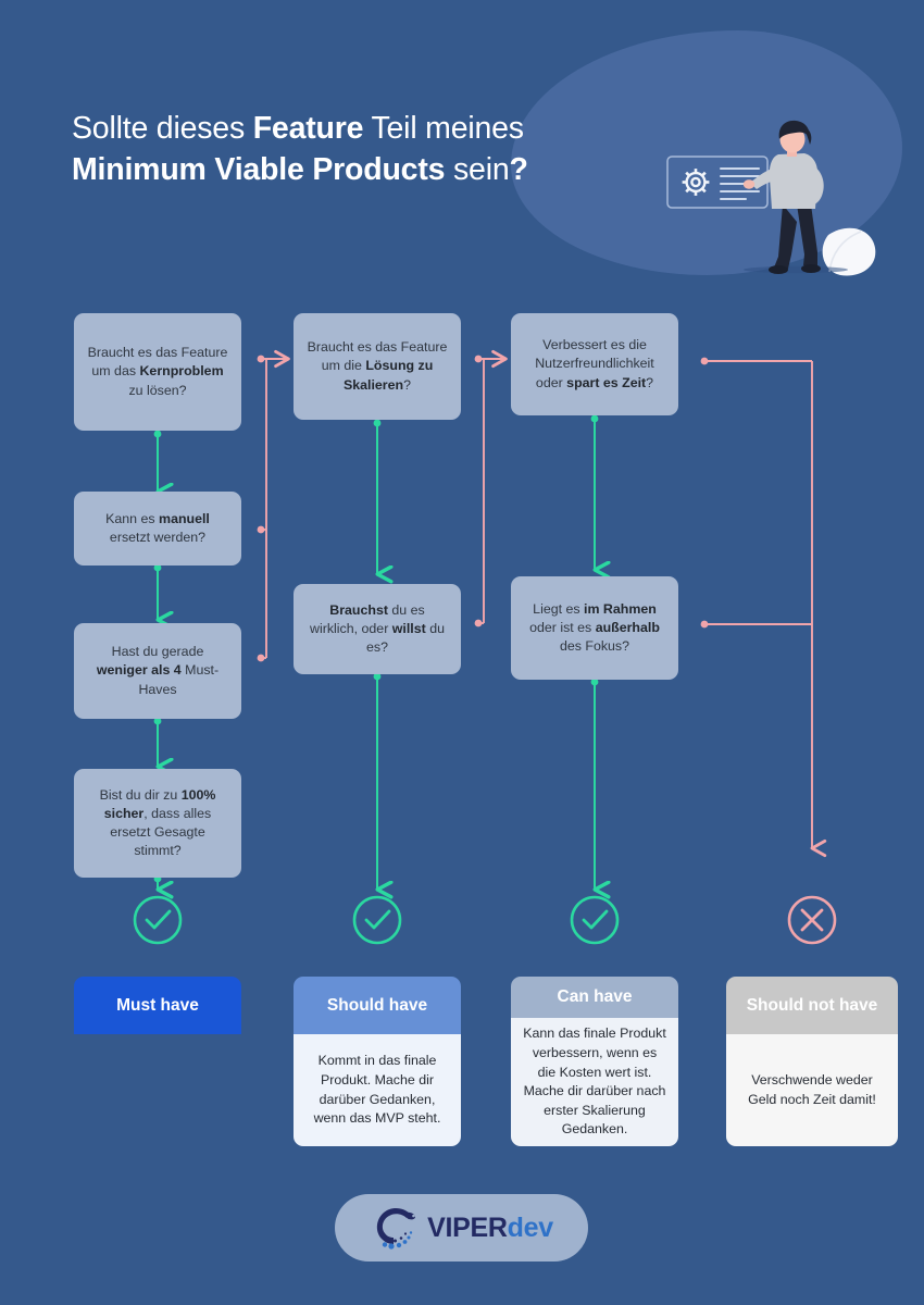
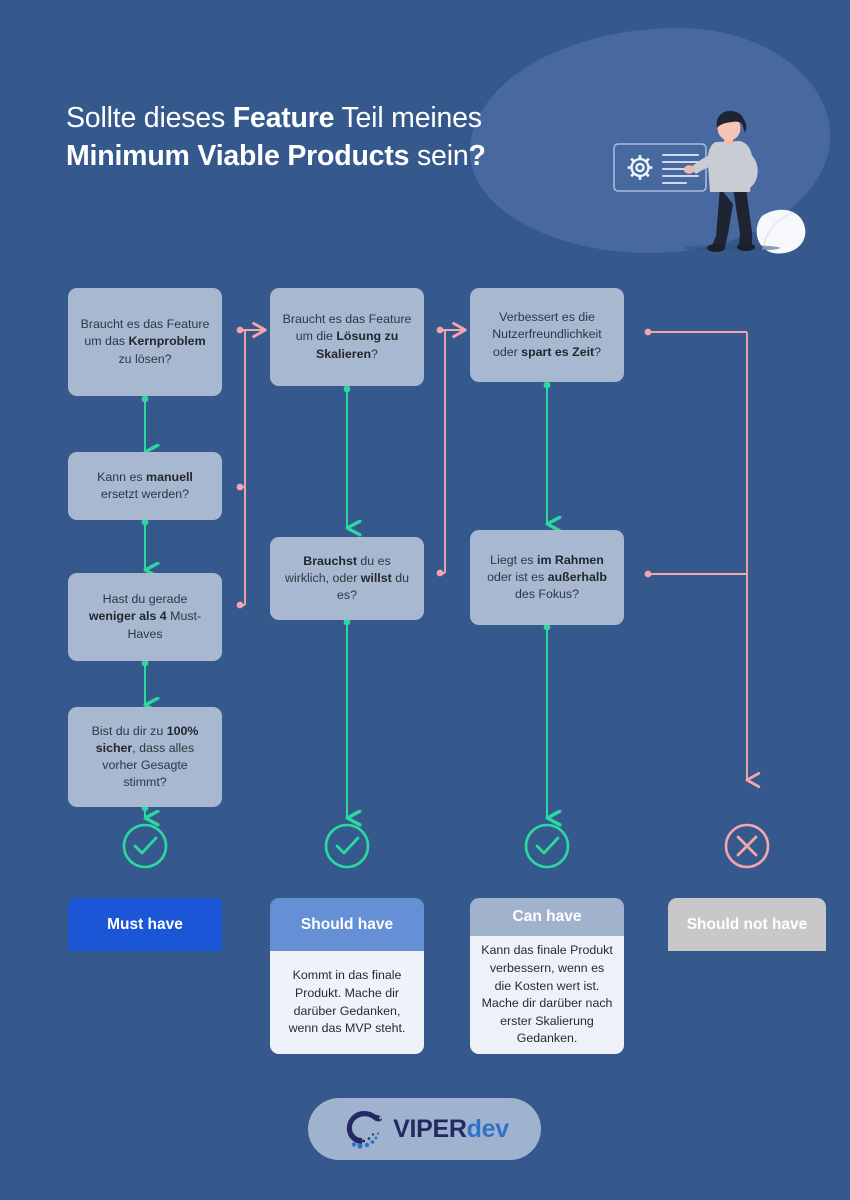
  Sollte dieses Feature Teil meines
  Minimum Viable Products sein?
  Braucht es das Feature um das Kernproblem zu lösen?
  Kann es manuell ersetzt werden?
  Hast du gerade weniger als 4 Must-Haves
- Bist du dir zu 100% sicher, dass alles ersetzt Gesagte stimmt?
+ Bist du dir zu 100% sicher, dass alles vorher Gesagte stimmt?
  Braucht es das Feature um die Lösung zu Skalieren?
  Brauchst du es wirklich, oder willst du es?
  Verbessert es die Nutzerfreundlichkeit oder spart es Zeit?
  Liegt es im Rahmen oder ist es außerhalb des Fokus?
  Must have
  Should have
  Kommt in das finale Produkt. Mache dir darüber Gedanken, wenn das MVP steht.
  Can have
  Kann das finale Produkt verbessern, wenn es die Kosten wert ist. Mache dir darüber nach erster Skalierung Gedanken.
  Should not have
- Verschwende weder Geld noch Zeit damit!
  VIPERdev
